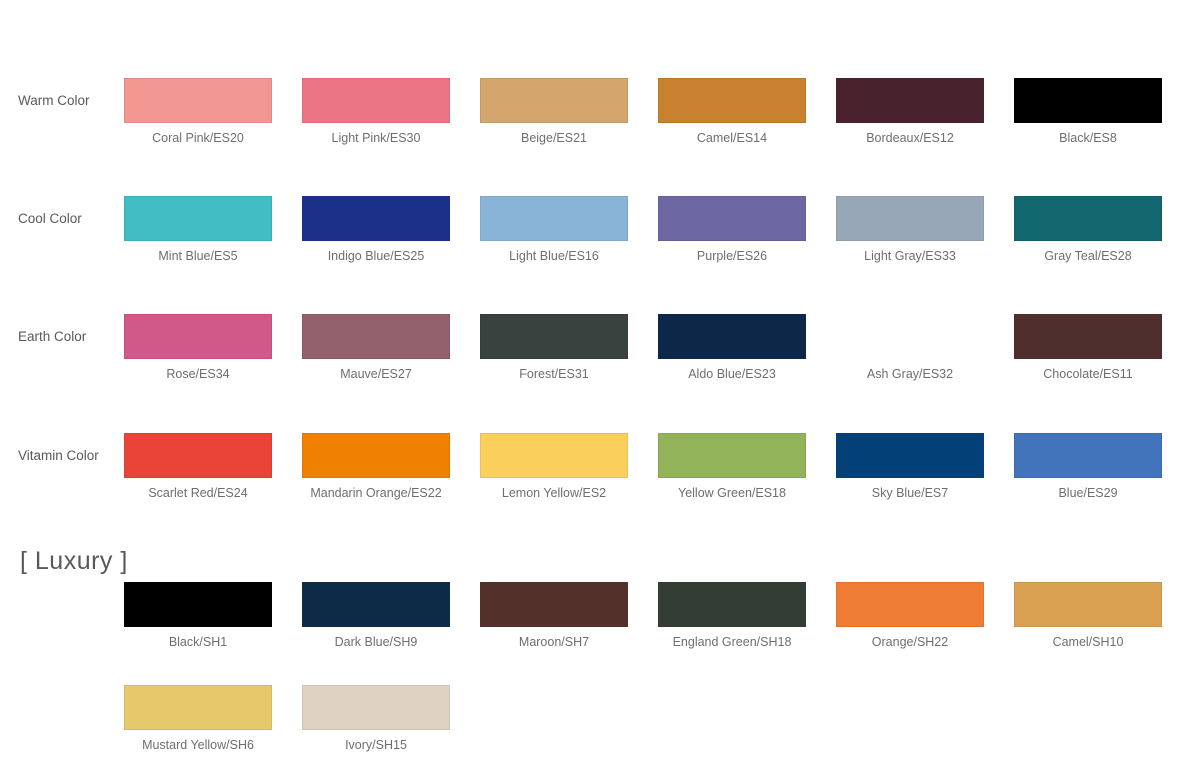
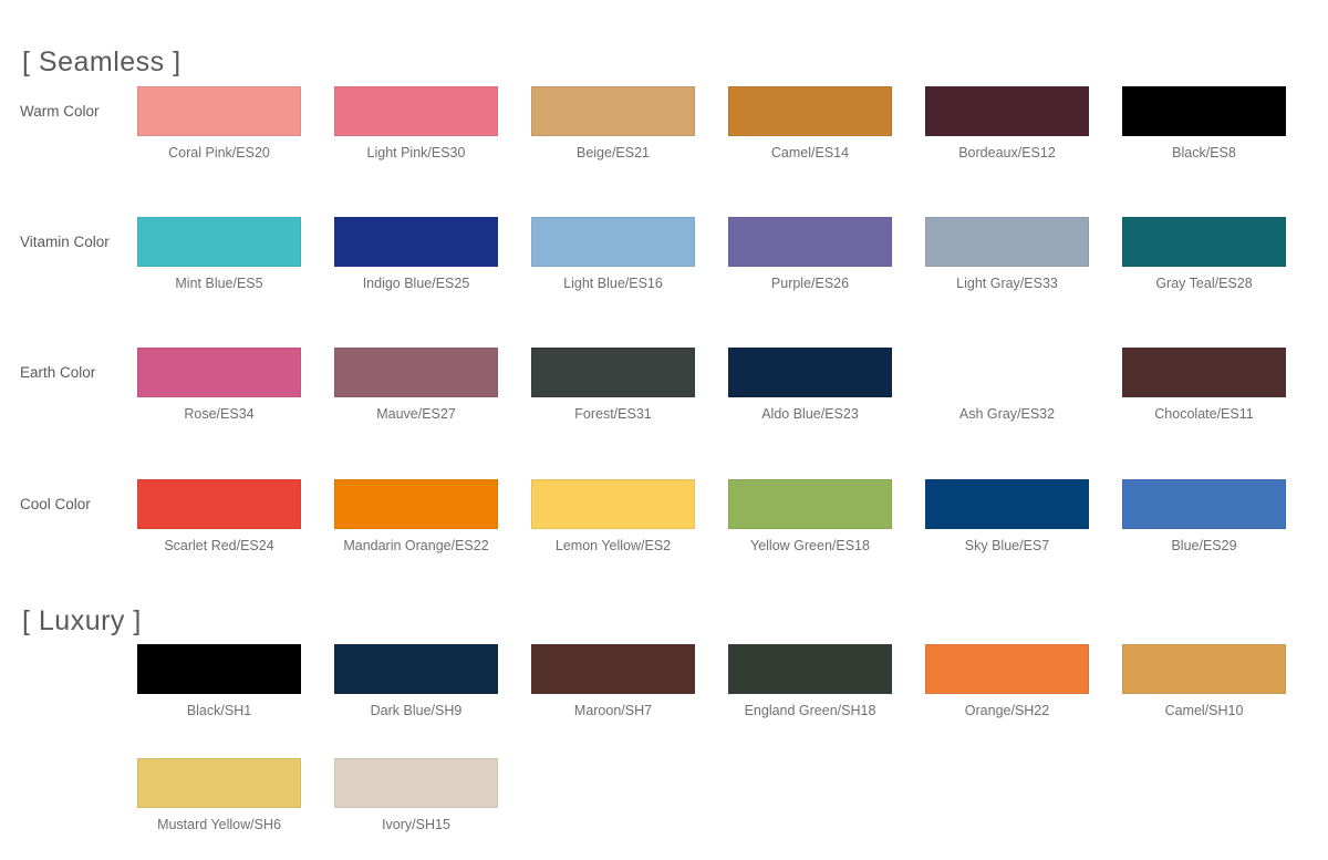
+ [ Seamless ]
  [ Luxury ]
  Warm Color
  Coral Pink/ES20
  Light Pink/ES30
  Beige/ES21
  Camel/ES14
  Bordeaux/ES12
  Black/ES8
- Cool Color
+ Vitamin Color
  Mint Blue/ES5
  Indigo Blue/ES25
  Light Blue/ES16
  Purple/ES26
  Light Gray/ES33
  Gray Teal/ES28
  Earth Color
  Rose/ES34
  Mauve/ES27
  Forest/ES31
  Aldo Blue/ES23
  Ash Gray/ES32
  Chocolate/ES11
- Vitamin Color
+ Cool Color
  Scarlet Red/ES24
  Mandarin Orange/ES22
  Lemon Yellow/ES2
  Yellow Green/ES18
  Sky Blue/ES7
  Blue/ES29
  Black/SH1
  Dark Blue/SH9
  Maroon/SH7
  England Green/SH18
  Orange/SH22
  Camel/SH10
  Mustard Yellow/SH6
  Ivory/SH15
